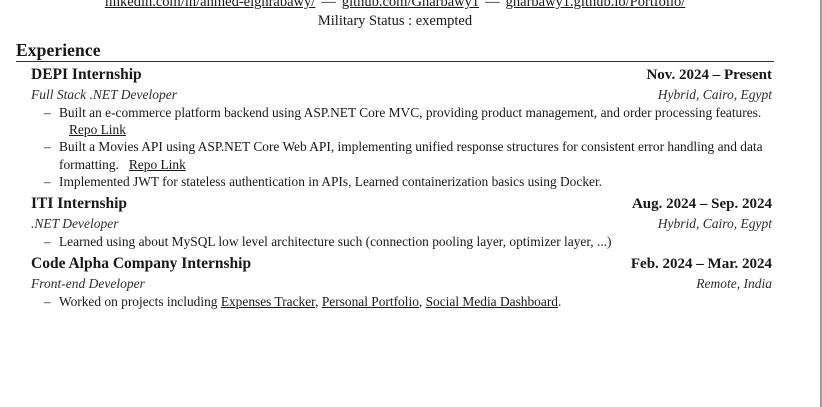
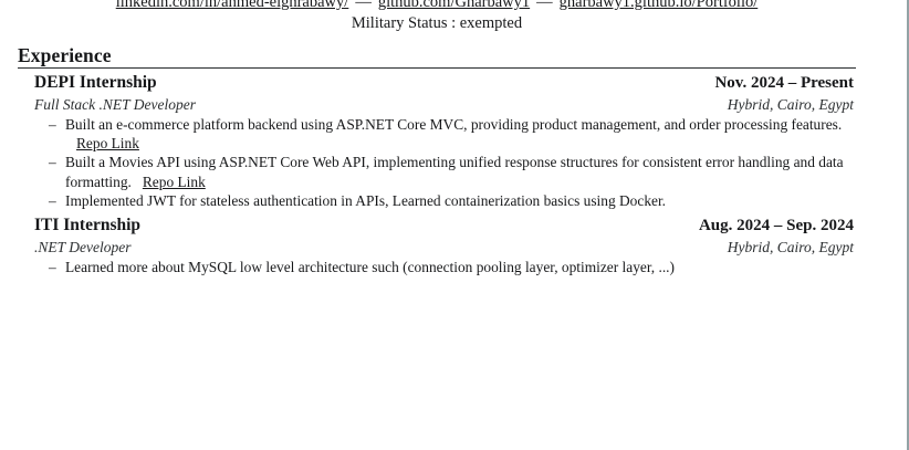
  linkedin.com/in/ahmed-elghrabawy/ — github.com/Gharbawy1 — gharbawy1.github.io/Portfolio/
  Military Status : exempted
  Experience
  DEPI Internship
  Nov. 2024 – Present
  Full Stack .NET Developer
  Hybrid, Cairo, Egypt
  Built an e-commerce platform backend using ASP.NET Core MVC, providing product management, and order processing features.Repo Link
  Built a Movies API using ASP.NET Core Web API, implementing unified response structures for consistent error handling and data formatting. Repo Link
  Implemented JWT for stateless authentication in APIs, Learned containerization basics using Docker.
  ITI Internship
  Aug. 2024 – Sep. 2024
  .NET Developer
  Hybrid, Cairo, Egypt
- Learned using about MySQL low level architecture such (connection pooling layer, optimizer layer, ...)
+ Learned more about MySQL low level architecture such (connection pooling layer, optimizer layer, ...)
- Code Alpha Company Internship
- Feb. 2024 – Mar. 2024
- Front-end Developer
- Remote, India
- Worked on projects including Expenses Tracker, Personal Portfolio, Social Media Dashboard.
